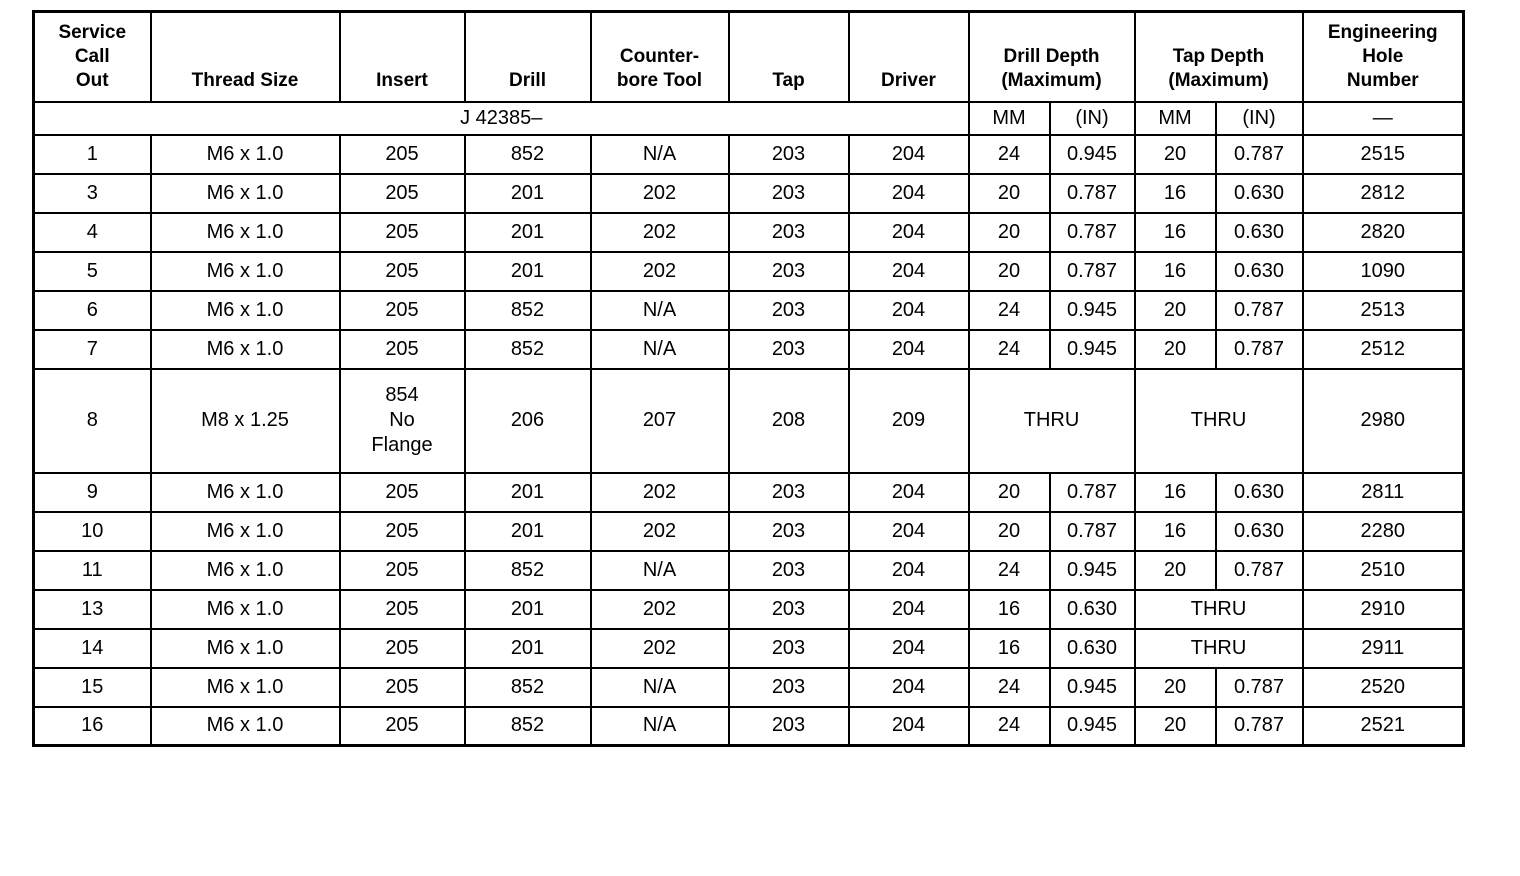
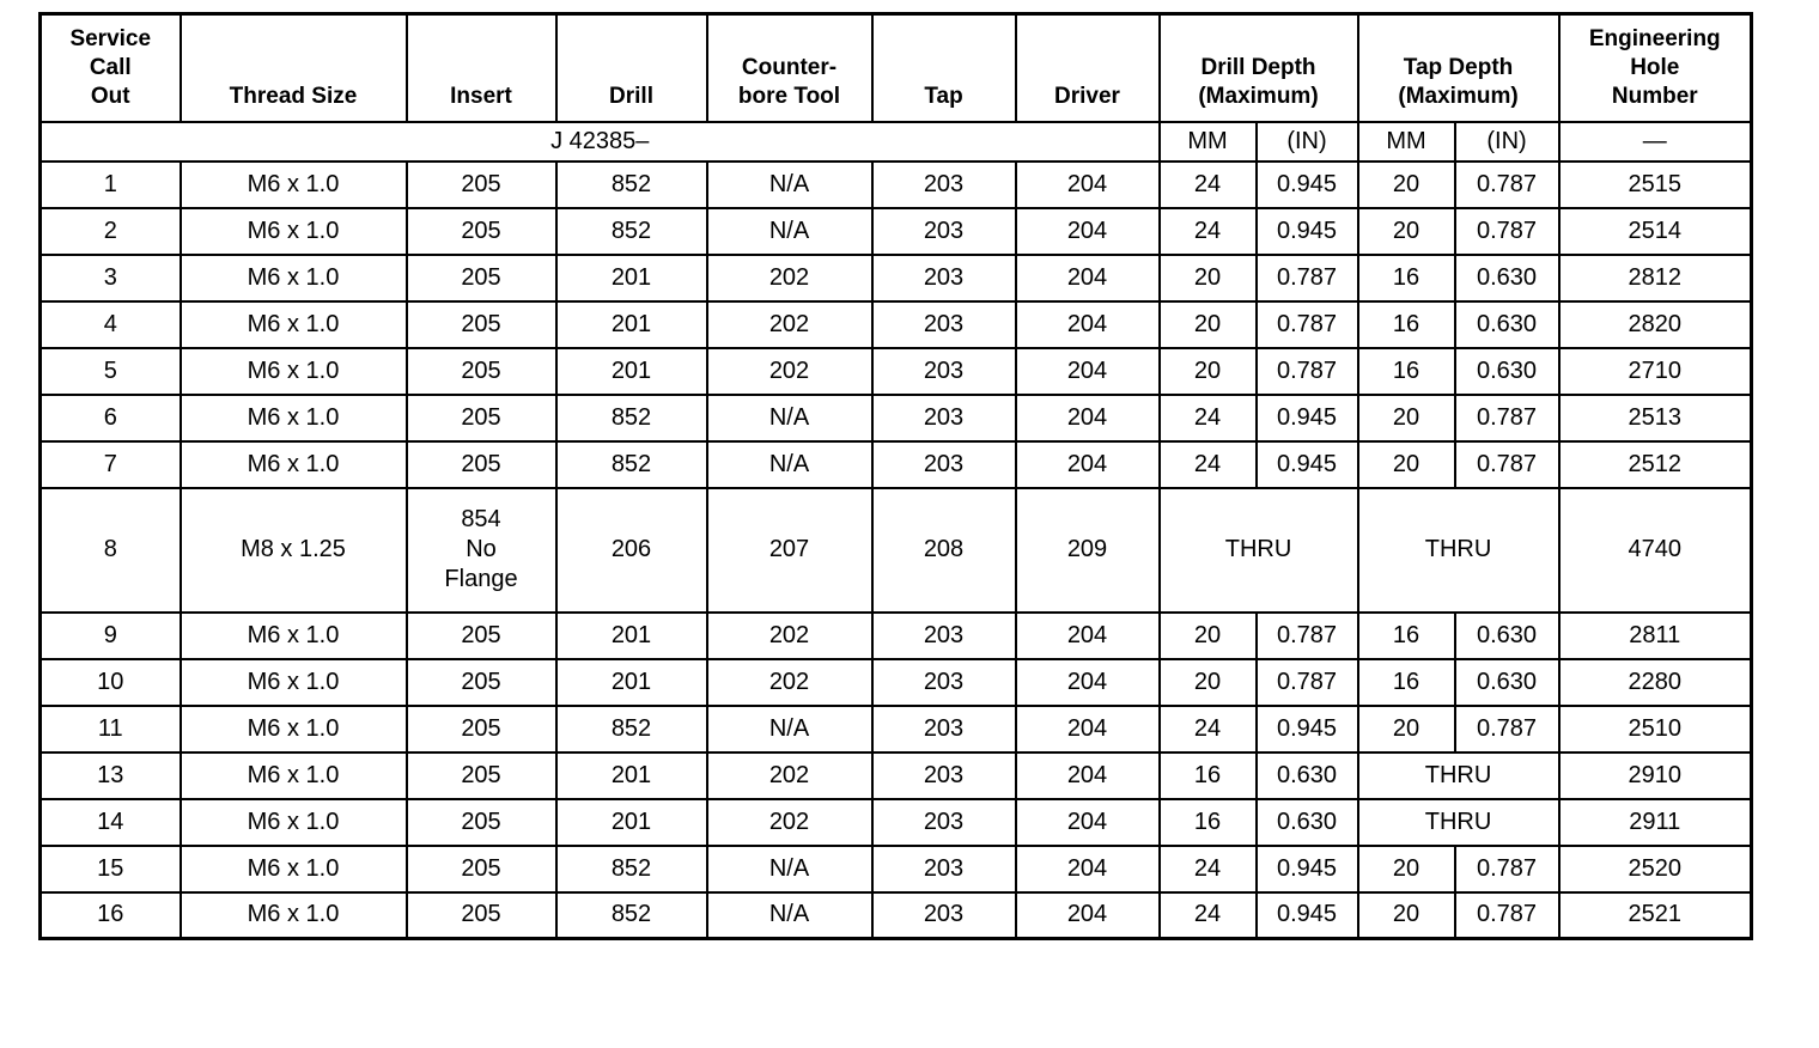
  Service Call Out	Thread Size	Insert	Drill	Counter- bore Tool	Tap	Driver	Drill Depth (Maximum)	Tap Depth (Maximum)	Engineering Hole Number
  J 42385–	MM	(IN)	MM	(IN)	—
  1	M6 x 1.0	205	852	N/A	203	204	24	0.945	20	0.787	2515
+ 2	M6 x 1.0	205	852	N/A	203	204	24	0.945	20	0.787	2514
  3	M6 x 1.0	205	201	202	203	204	20	0.787	16	0.630	2812
  4	M6 x 1.0	205	201	202	203	204	20	0.787	16	0.630	2820
- 5	M6 x 1.0	205	201	202	203	204	20	0.787	16	0.630	1090
+ 5	M6 x 1.0	205	201	202	203	204	20	0.787	16	0.630	2710
  6	M6 x 1.0	205	852	N/A	203	204	24	0.945	20	0.787	2513
  7	M6 x 1.0	205	852	N/A	203	204	24	0.945	20	0.787	2512
- 8	M8 x 1.25	854 No Flange	206	207	208	209	THRU	THRU	2980
+ 8	M8 x 1.25	854 No Flange	206	207	208	209	THRU	THRU	4740
  9	M6 x 1.0	205	201	202	203	204	20	0.787	16	0.630	2811
  10	M6 x 1.0	205	201	202	203	204	20	0.787	16	0.630	2280
  11	M6 x 1.0	205	852	N/A	203	204	24	0.945	20	0.787	2510
  13	M6 x 1.0	205	201	202	203	204	16	0.630	THRU	2910
  14	M6 x 1.0	205	201	202	203	204	16	0.630	THRU	2911
  15	M6 x 1.0	205	852	N/A	203	204	24	0.945	20	0.787	2520
  16	M6 x 1.0	205	852	N/A	203	204	24	0.945	20	0.787	2521
